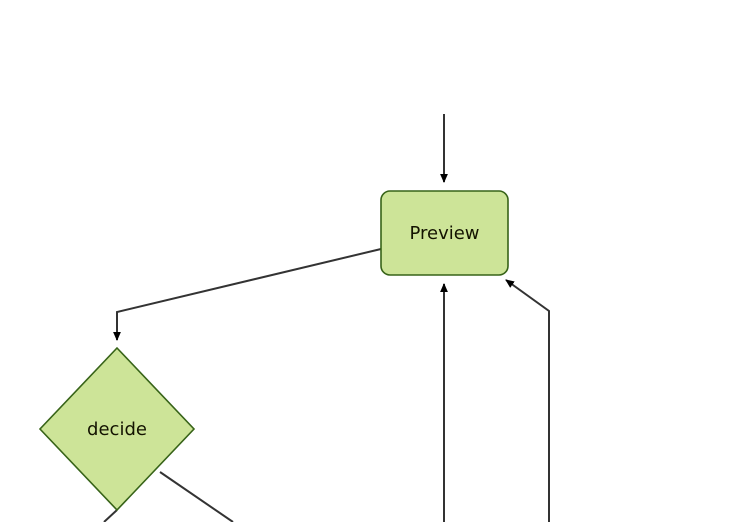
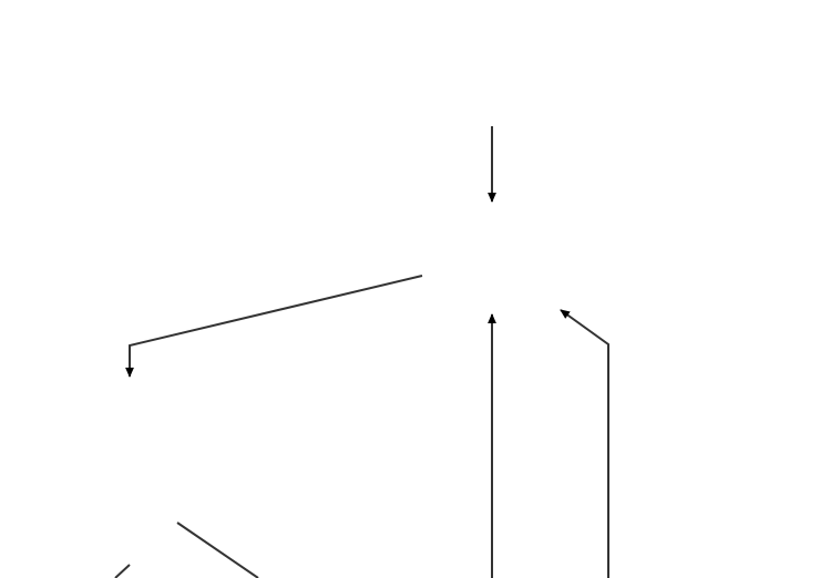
- Preview
- decide
